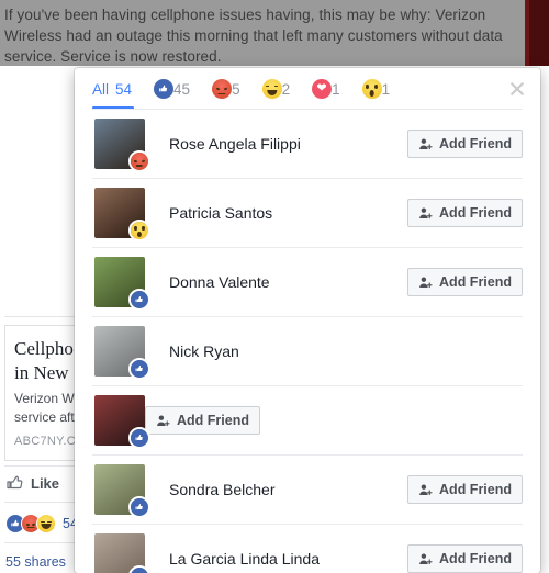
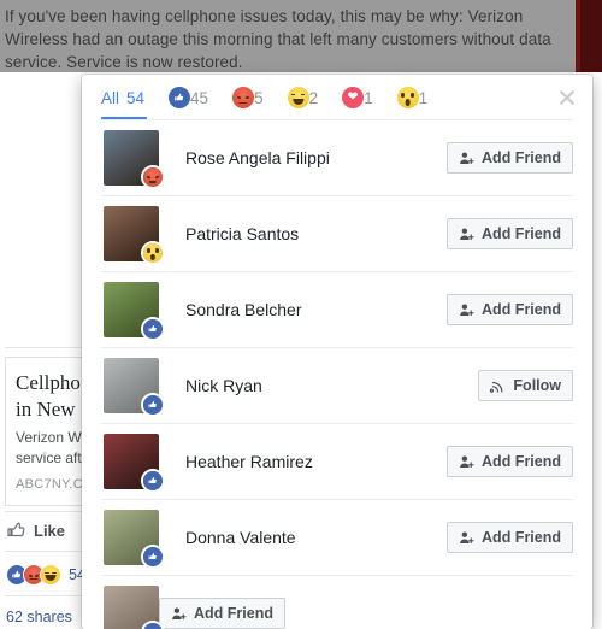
- If you've been having cellphone issues having, this may be why: Verizon Wireless had an outage this morning that left many customers without data service. Service is now restored.
+ If you've been having cellphone issues today, this may be why: Verizon Wireless had an outage this morning that left many customers without data service. Service is now restored.
  Cellpho
  in New
  Verizon W
  service aft
  ABC7NY.C
  Like
- 55 shares
+ 62 shares
  All
  54
  45
  5
  2
  ❤
  1
  1
  Rose Angela Filippi
  Add Friend
  Patricia Santos
  Add Friend
- Donna Valente
+ Sondra Belcher
  Add Friend
  Nick Ryan
+ Follow
+ Heather Ramirez
  Add Friend
- Sondra Belcher
+ Donna Valente
  Add Friend
- La Garcia Linda Linda
  Add Friend
